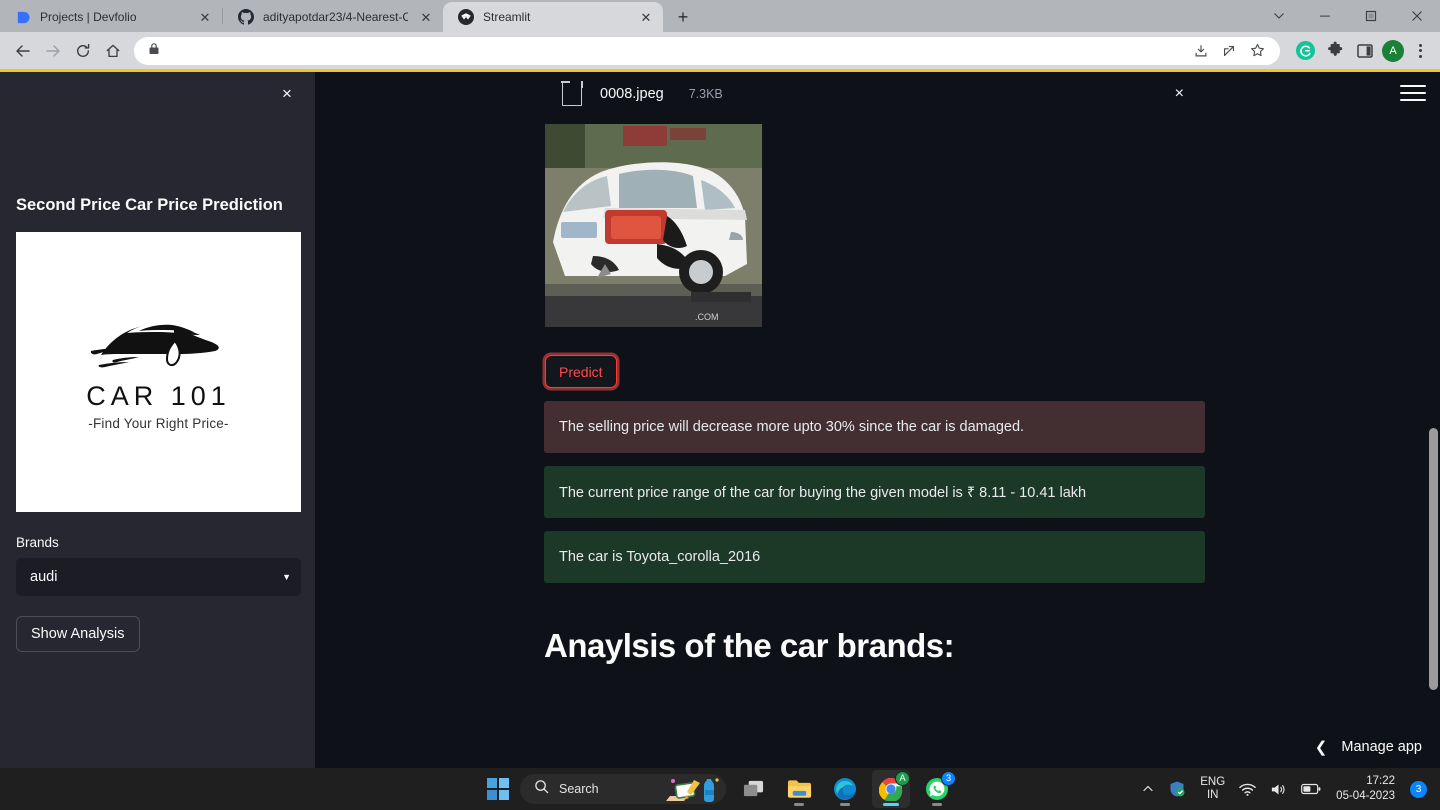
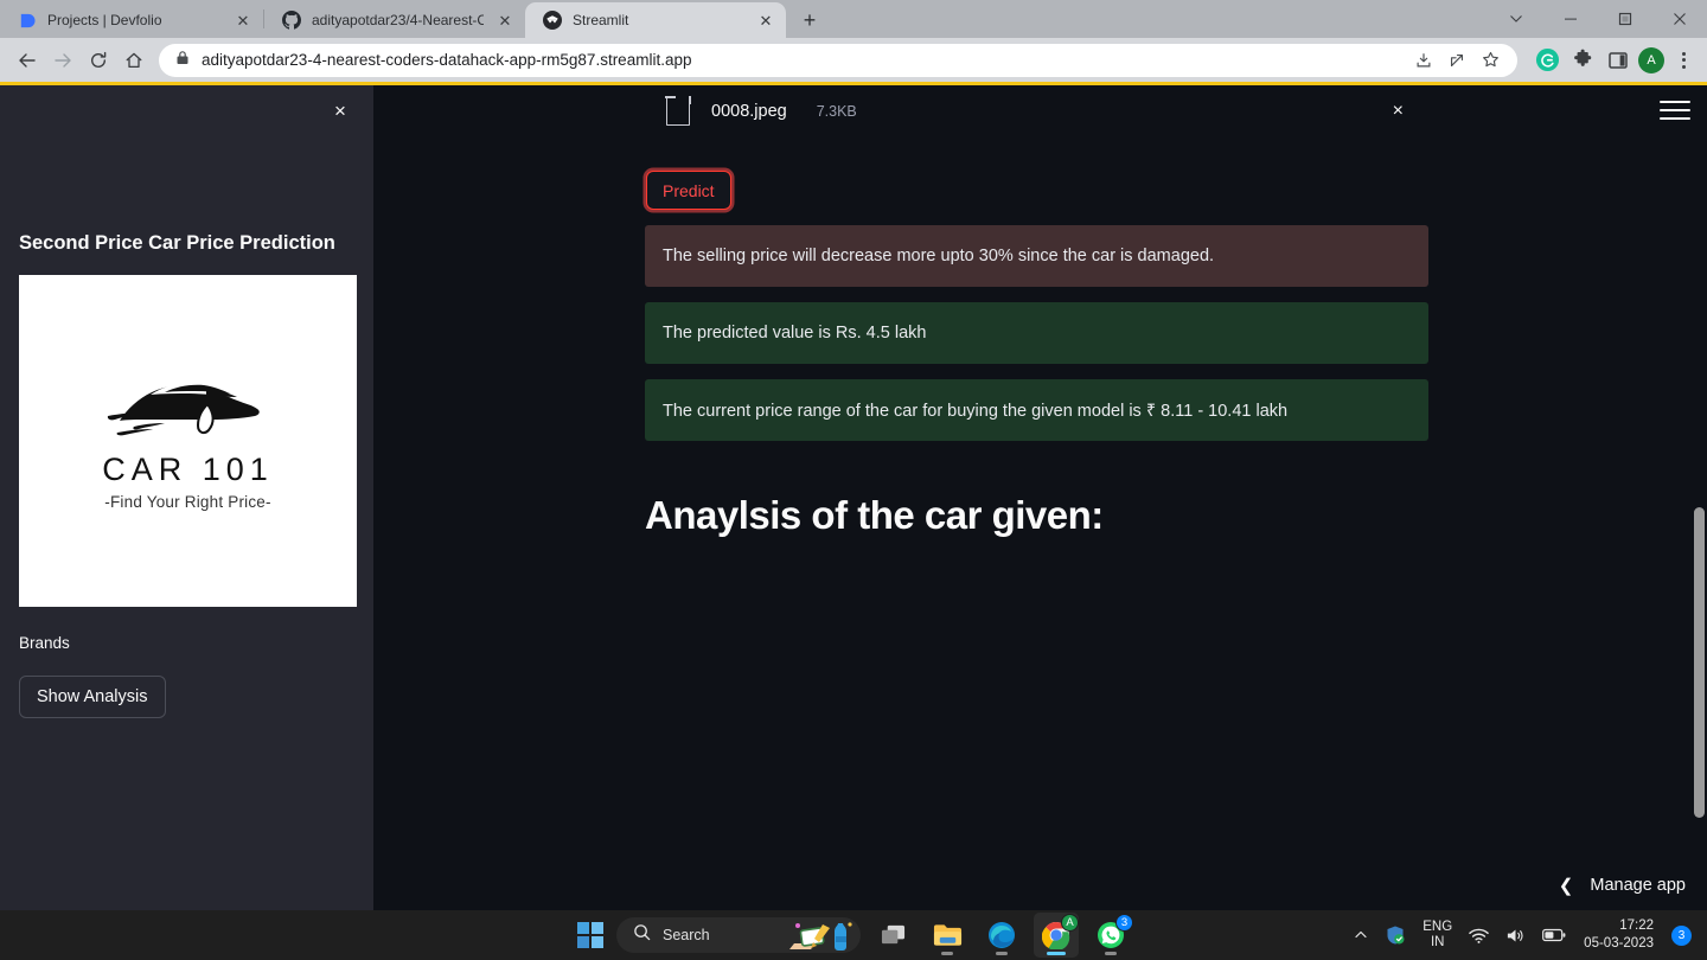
  Projects | Devfolio
  ✕
  adityapotdar23/4-Nearest-C
  ✕
  Streamlit
  ✕
  +
+ adityapotdar23-4-nearest-coders-datahack-app-rm5g87.streamlit.app
  A
  ×
  Second Price Car Price Prediction
  CAR 101
  -Find Your Right Price-
  Brands
- audi
- ▼
  Show Analysis
  0008.jpeg
  7.3KB
  ×
- .COM
  Predict
  The selling price will decrease more upto 30% since the car is damaged.
+ The predicted value is Rs. 4.5 lakh
  The current price range of the car for buying the given model is ₹ 8.11 - 10.41 lakh
- The car is Toyota_corolla_2016
- Anaylsis of the car brands:
+ Anaylsis of the car given:
  ❮
  Manage app
  Search
  A
  3
  ENG
  IN
  17:22
- 05-04-2023
+ 05-03-2023
  3
